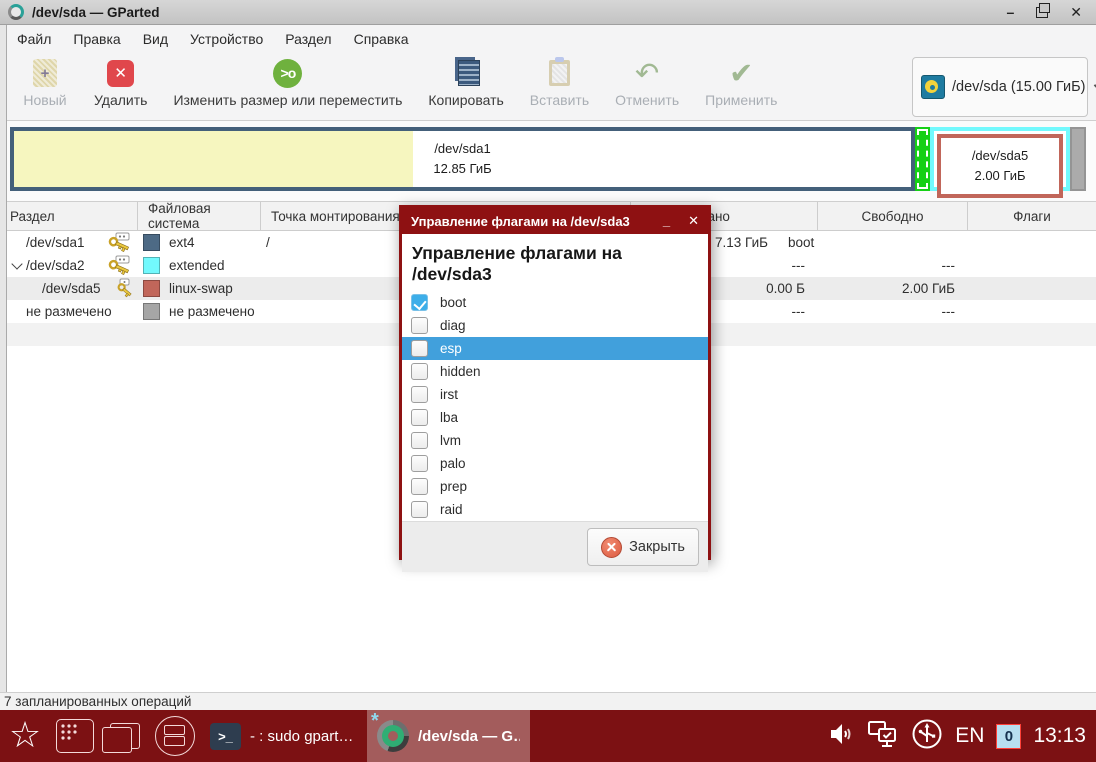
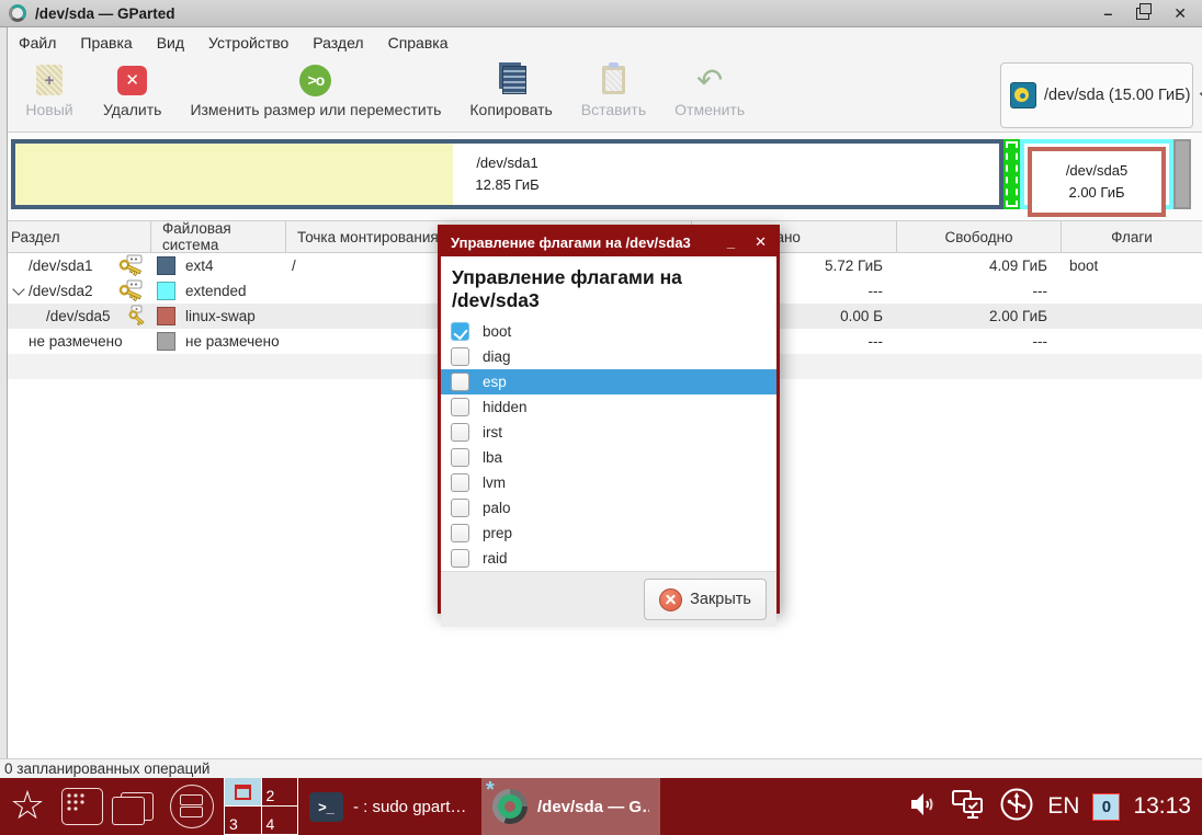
  /dev/sda — GParted
  –
  ✕
  Файл
  Правка
  Вид
  Устройство
  Раздел
  Справка
  +
  Новый
  ✕
  Удалить
  >o
  Изменить размер или переместить
  Копировать
  Вставить
  ↶
  Отменить
- ✔
- Применить
  /dev/sda (15.00 ГиБ)
  /dev/sda1
  12.85 ГиБ
  /dev/sda5
  2.00 ГиБ
  Раздел
  Файловая система
  Точка монтирования
  Свободно
  Флаги
  /dev/sda1
  ext4
  /
+ 5.72 ГиБ
- 7.13 ГиБ
+ 4.09 ГиБ
  boot
  /dev/sda2
  extended
  ---
  ---
  /dev/sda5
  linux-swap
  0.00 Б
  2.00 ГиБ
  не размечено
  не размечено
  ---
  ---
- 7 запланированных операций
+ 0 запланированных операций
  Управление флагами на /dev/sda3
  _
  ✕
  Управление флагами на /dev/sda3
  boot
  diag
  esp
  hidden
  irst
  lba
  lvm
  palo
  prep
  raid
  Закрыть
  ☆
+ 2
+ 3
+ 4
  >_
  - : sudo gpart…
  *
  /dev/sda — G
  EN
  0
  13:13
